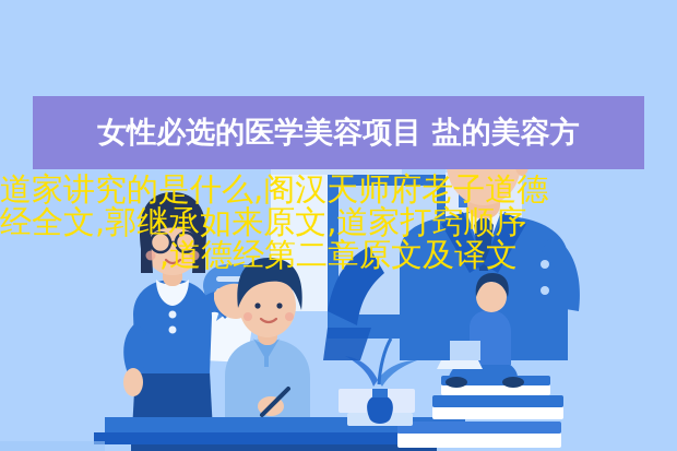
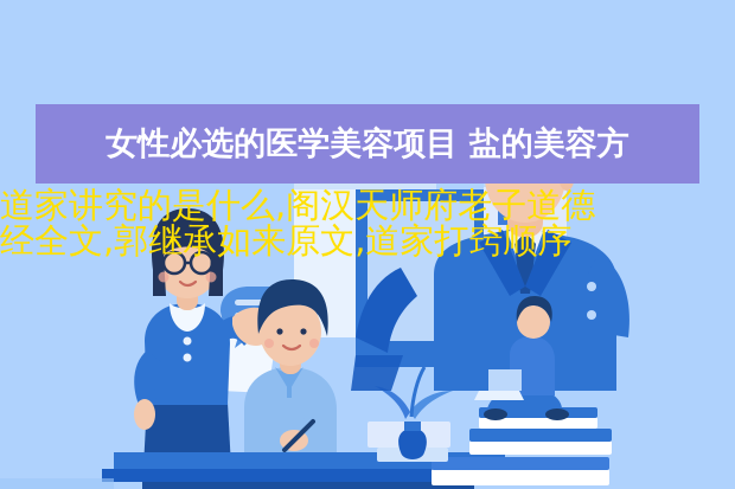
  女性必选的医学美容项目 盐的美容方
  道家讲究的是什么,阁汉天师府老子道德
  经全文,郭继承如来原文,道家打窍顺序
- ,道德经第二章原文及译文
